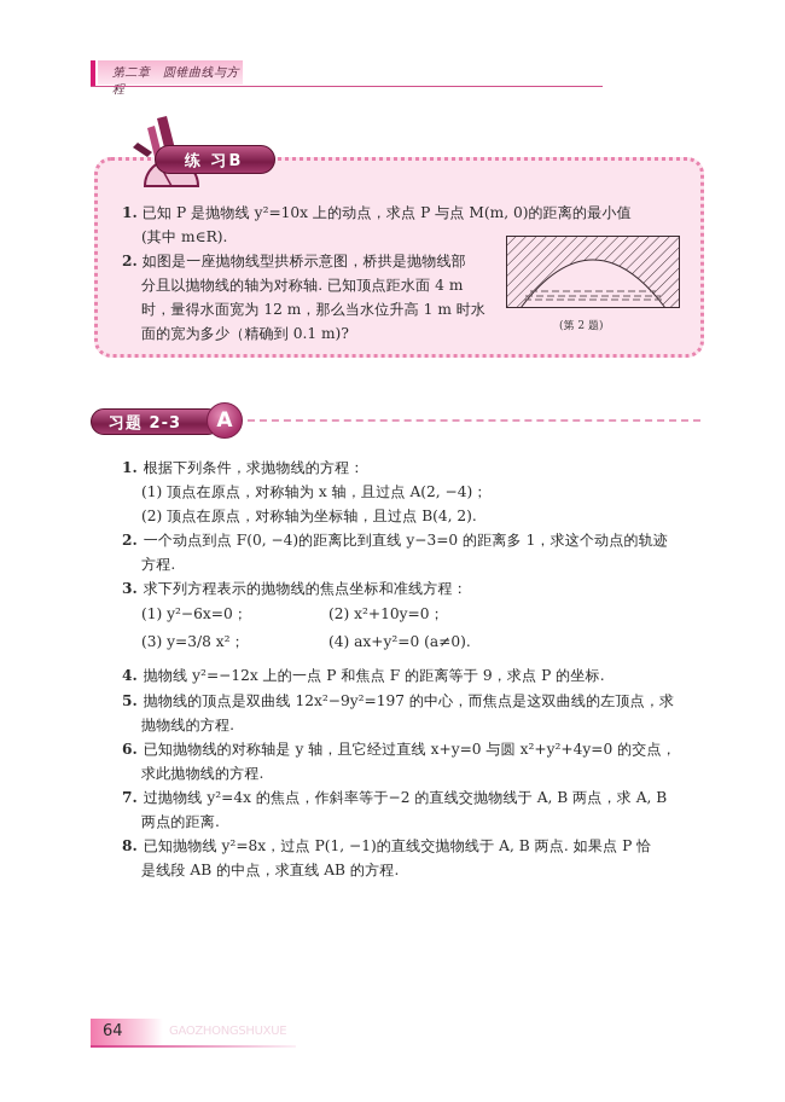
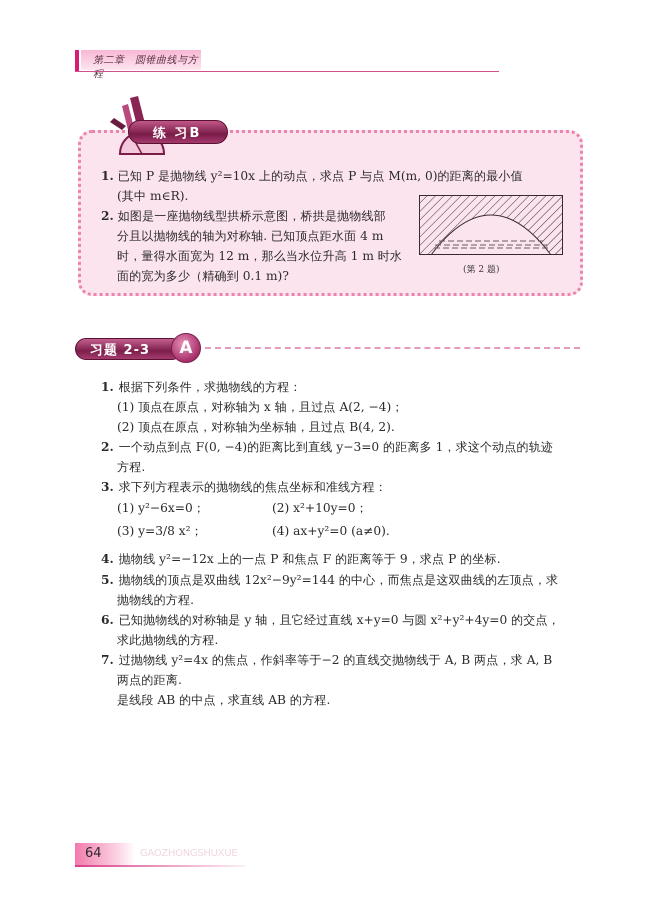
  第二章 圆锥曲线与方程
  练 习B
  1. 已知 P 是抛物线 y²=10x 上的动点，求点 P 与点 M(m, 0)的距离的最小值
  (其中 m∈R).
  2. 如图是一座抛物线型拱桥示意图，桥拱是抛物线部
  分且以抛物线的轴为对称轴. 已知顶点距水面 4 m
  时，量得水面宽为 12 m，那么当水位升高 1 m 时水
  面的宽为多少（精确到 0.1 m)?
  (第 2 题)
  习题 2-3
  A
  1. 根据下列条件，求抛物线的方程：
  (1) 顶点在原点，对称轴为 x 轴，且过点 A(2, −4)；
  (2) 顶点在原点，对称轴为坐标轴，且过点 B(4, 2).
  2. 一个动点到点 F(0, −4)的距离比到直线 y−3=0 的距离多 1，求这个动点的轨迹
  方程.
  3. 求下列方程表示的抛物线的焦点坐标和准线方程：
  (1) y²−6x=0；
  (2) x²+10y=0；
  (3) y=3/8 x²；
  (4) ax+y²=0 (a≠0).
  4. 抛物线 y²=−12x 上的一点 P 和焦点 F 的距离等于 9，求点 P 的坐标.
- 5. 抛物线的顶点是双曲线 12x²−9y²=197 的中心，而焦点是这双曲线的左顶点，求
+ 5. 抛物线的顶点是双曲线 12x²−9y²=144 的中心，而焦点是这双曲线的左顶点，求
  抛物线的方程.
  6. 已知抛物线的对称轴是 y 轴，且它经过直线 x+y=0 与圆 x²+y²+4y=0 的交点，
  求此抛物线的方程.
  7. 过抛物线 y²=4x 的焦点，作斜率等于−2 的直线交抛物线于 A, B 两点，求 A, B
  两点的距离.
- 8. 已知抛物线 y²=8x，过点 P(1, −1)的直线交抛物线于 A, B 两点. 如果点 P 恰
  是线段 AB 的中点，求直线 AB 的方程.
  64
  GAOZHONGSHUXUE
